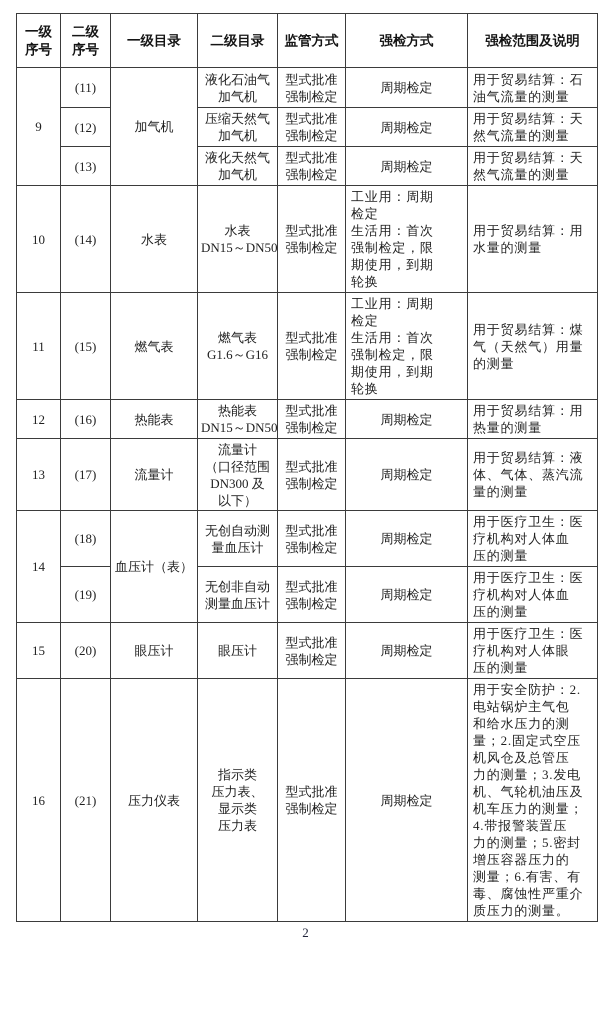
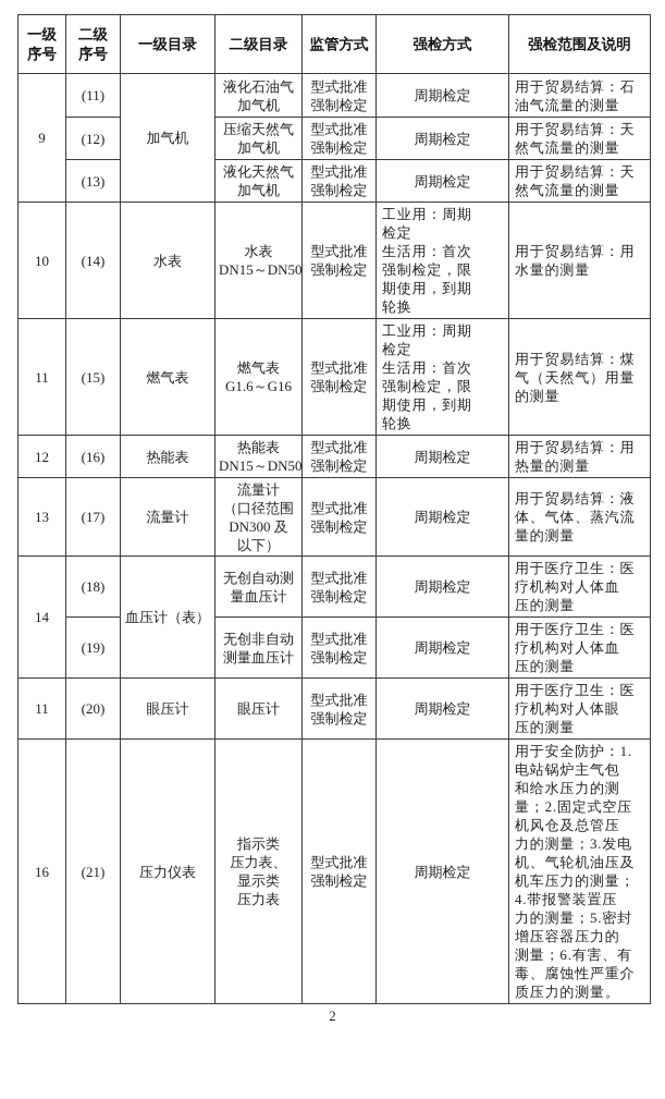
  一级 序号	二级 序号	一级目录	二级目录	监管方式	强检方式	强检范围及说明
  9	(11)	加气机	液化石油气 加气机	型式批准 强制检定	周期检定	用于贸易结算：石 油气流量的测量
  (12)	压缩天然气 加气机	型式批准 强制检定	周期检定	用于贸易结算：天 然气流量的测量
  (13)	液化天然气 加气机	型式批准 强制检定	周期检定	用于贸易结算：天 然气流量的测量
  10	(14)	水表	水表 DN15～DN50	型式批准 强制检定	工业用：周期 检定 生活用：首次 强制检定，限 期使用，到期 轮换	用于贸易结算：用 水量的测量
  11	(15)	燃气表	燃气表 G1.6～G16	型式批准 强制检定	工业用：周期 检定 生活用：首次 强制检定，限 期使用，到期 轮换	用于贸易结算：煤 气（天然气）用量 的测量
  12	(16)	热能表	热能表 DN15～DN50	型式批准 强制检定	周期检定	用于贸易结算：用 热量的测量
  13	(17)	流量计	流量计 （口径范围 DN300 及 以下）	型式批准 强制检定	周期检定	用于贸易结算：液 体、气体、蒸汽流 量的测量
  14	(18)	血压计（表）	无创自动测 量血压计	型式批准 强制检定	周期检定	用于医疗卫生：医 疗机构对人体血 压的测量
  (19)	无创非自动 测量血压计	型式批准 强制检定	周期检定	用于医疗卫生：医 疗机构对人体血 压的测量
- 15	(20)	眼压计	眼压计	型式批准 强制检定	周期检定	用于医疗卫生：医 疗机构对人体眼 压的测量
+ 11	(20)	眼压计	眼压计	型式批准 强制检定	周期检定	用于医疗卫生：医 疗机构对人体眼 压的测量
- 16	(21)	压力仪表	指示类 压力表、 显示类 压力表	型式批准 强制检定	周期检定	用于安全防护：2. 电站锅炉主气包 和给水压力的测 量；2.固定式空压 机风仓及总管压 力的测量；3.发电 机、气轮机油压及 机车压力的测量； 4.带报警装置压 力的测量；5.密封 增压容器压力的 测量；6.有害、有 毒、腐蚀性严重介 质压力的测量。
+ 16	(21)	压力仪表	指示类 压力表、 显示类 压力表	型式批准 强制检定	周期检定	用于安全防护：1. 电站锅炉主气包 和给水压力的测 量；2.固定式空压 机风仓及总管压 力的测量；3.发电 机、气轮机油压及 机车压力的测量； 4.带报警装置压 力的测量；5.密封 增压容器压力的 测量；6.有害、有 毒、腐蚀性严重介 质压力的测量。
  2
